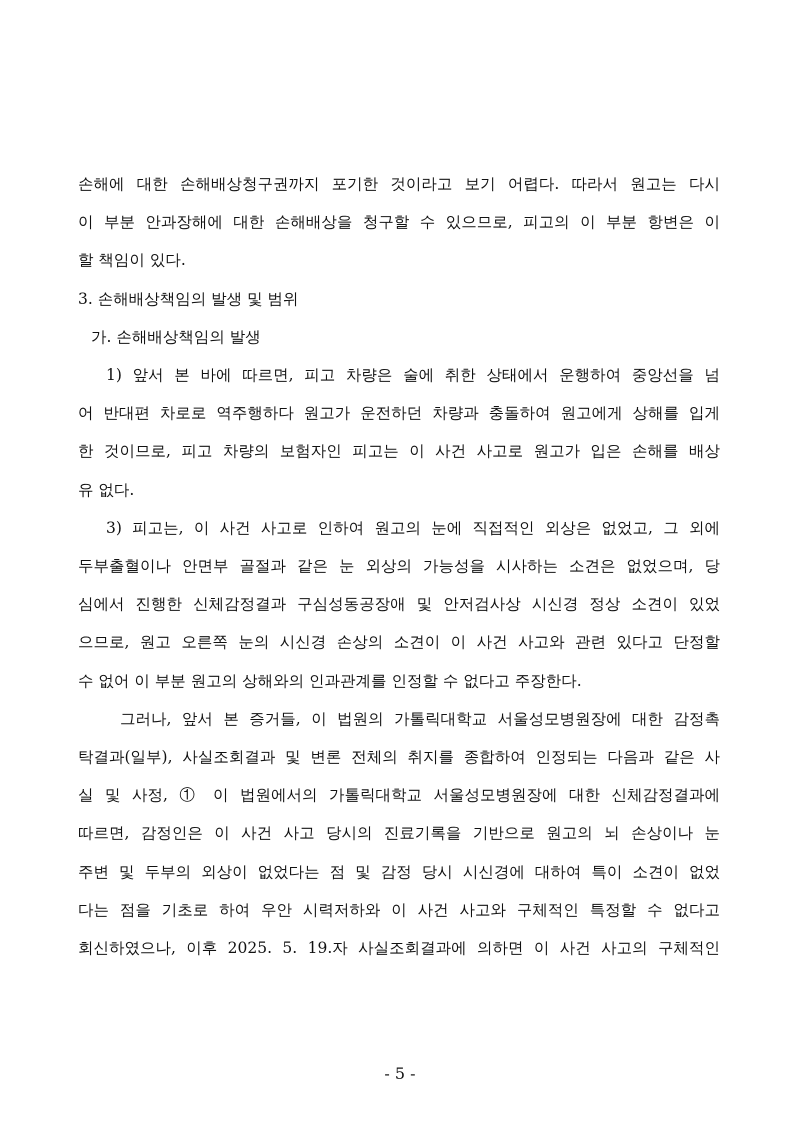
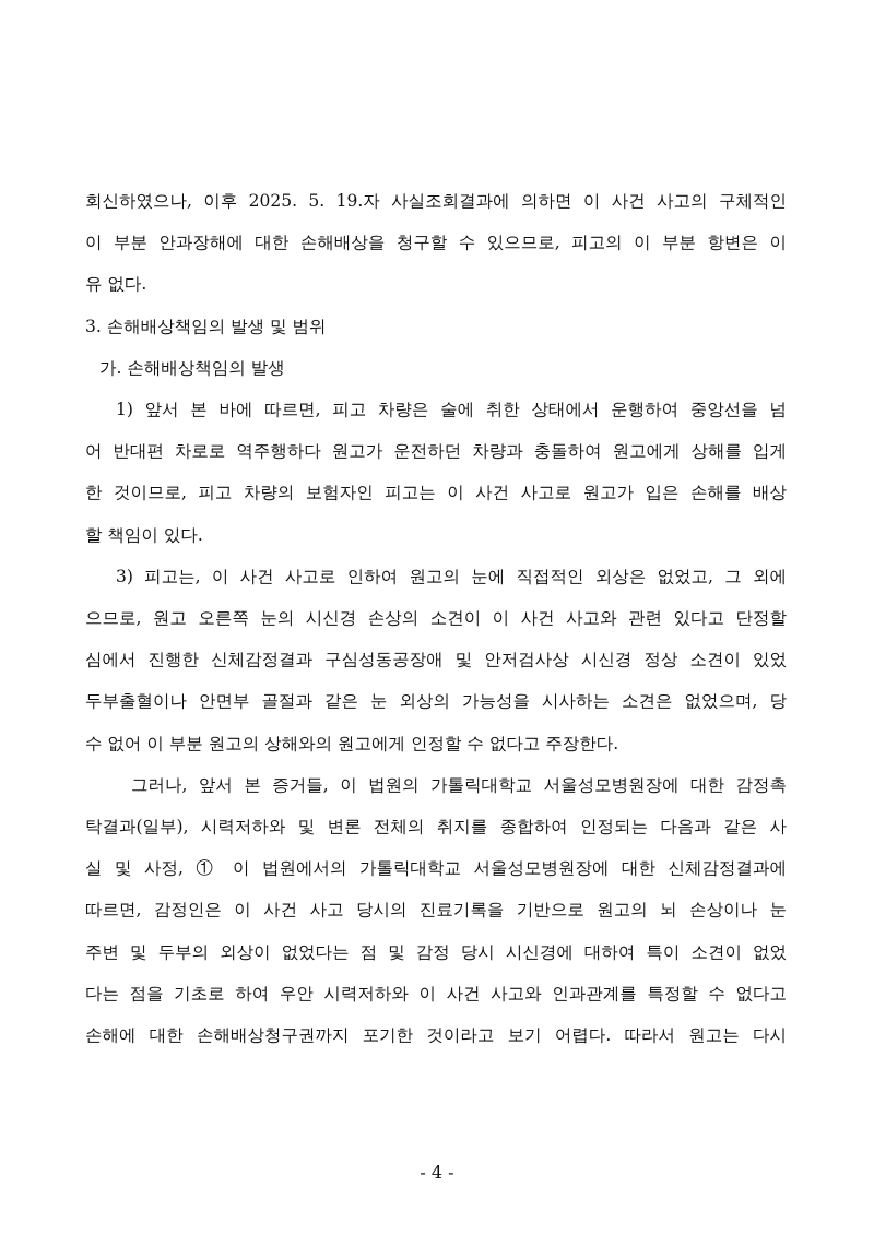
- 손해에 대한 손해배상청구권까지 포기한 것이라고 보기 어렵다. 따라서 원고는 다시
+ 회신하였으나, 이후 2025. 5. 19.자 사실조회결과에 의하면 이 사건 사고의 구체적인
  이 부분 안과장해에 대한 손해배상을 청구할 수 있으므로, 피고의 이 부분 항변은 이
- 할 책임이 있다.
+ 유 없다.
  3. 손해배상책임의 발생 및 범위
  가. 손해배상책임의 발생
  1) 앞서 본 바에 따르면, 피고 차량은 술에 취한 상태에서 운행하여 중앙선을 넘
  어 반대편 차로로 역주행하다 원고가 운전하던 차량과 충돌하여 원고에게 상해를 입게
  한 것이므로, 피고 차량의 보험자인 피고는 이 사건 사고로 원고가 입은 손해를 배상
- 유 없다.
+ 할 책임이 있다.
  3) 피고는, 이 사건 사고로 인하여 원고의 눈에 직접적인 외상은 없었고, 그 외에
- 두부출혈이나 안면부 골절과 같은 눈 외상의 가능성을 시사하는 소견은 없었으며, 당
+ 으므로, 원고 오른쪽 눈의 시신경 손상의 소견이 이 사건 사고와 관련 있다고 단정할
  심에서 진행한 신체감정결과 구심성동공장애 및 안저검사상 시신경 정상 소견이 있었
- 으므로, 원고 오른쪽 눈의 시신경 손상의 소견이 이 사건 사고와 관련 있다고 단정할
+ 두부출혈이나 안면부 골절과 같은 눈 외상의 가능성을 시사하는 소견은 없었으며, 당
- 수 없어 이 부분 원고의 상해와의 인과관계를 인정할 수 없다고 주장한다.
+ 수 없어 이 부분 원고의 상해와의 원고에게 인정할 수 없다고 주장한다.
  그러나, 앞서 본 증거들, 이 법원의 가톨릭대학교 서울성모병원장에 대한 감정촉
- 탁결과(일부), 사실조회결과 및 변론 전체의 취지를 종합하여 인정되는 다음과 같은 사
+ 탁결과(일부), 시력저하와 및 변론 전체의 취지를 종합하여 인정되는 다음과 같은 사
  실 및 사정, ① 이 법원에서의 가톨릭대학교 서울성모병원장에 대한 신체감정결과에
  따르면, 감정인은 이 사건 사고 당시의 진료기록을 기반으로 원고의 뇌 손상이나 눈
  주변 및 두부의 외상이 없었다는 점 및 감정 당시 시신경에 대하여 특이 소견이 없었
- 다는 점을 기초로 하여 우안 시력저하와 이 사건 사고와 구체적인 특정할 수 없다고
+ 다는 점을 기초로 하여 우안 시력저하와 이 사건 사고와 인과관계를 특정할 수 없다고
- 회신하였으나, 이후 2025. 5. 19.자 사실조회결과에 의하면 이 사건 사고의 구체적인
+ 손해에 대한 손해배상청구권까지 포기한 것이라고 보기 어렵다. 따라서 원고는 다시
- - 5 -
+ - 4 -
